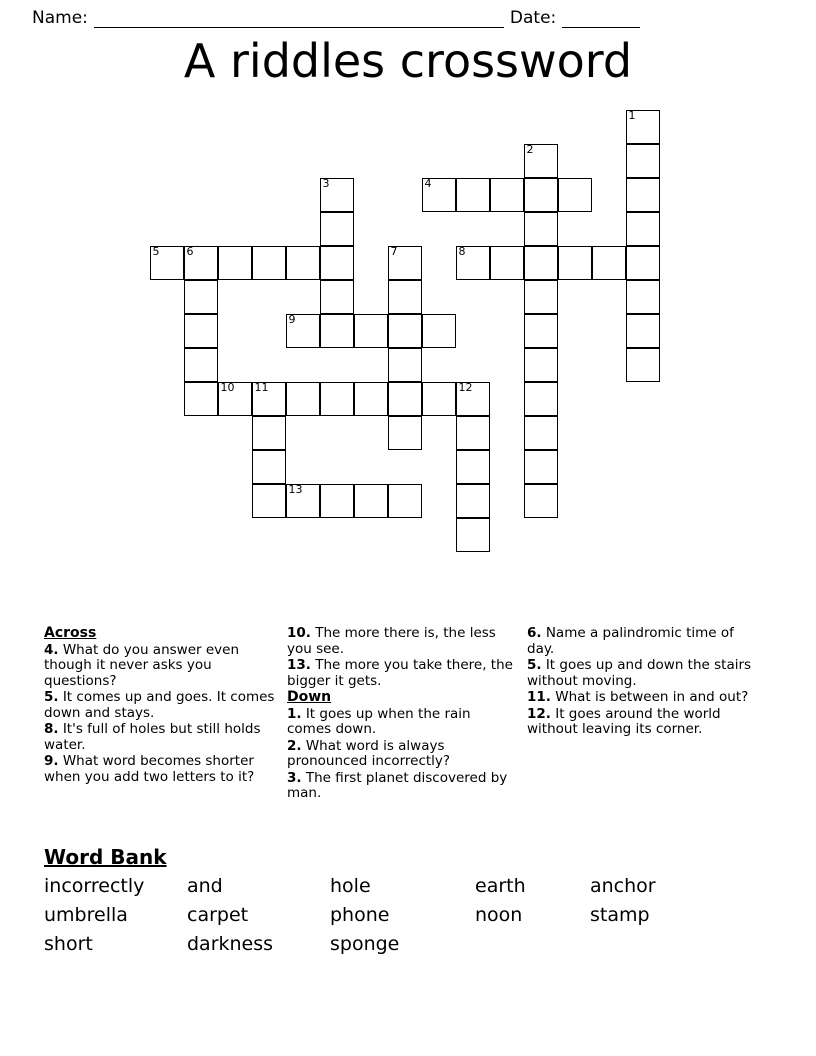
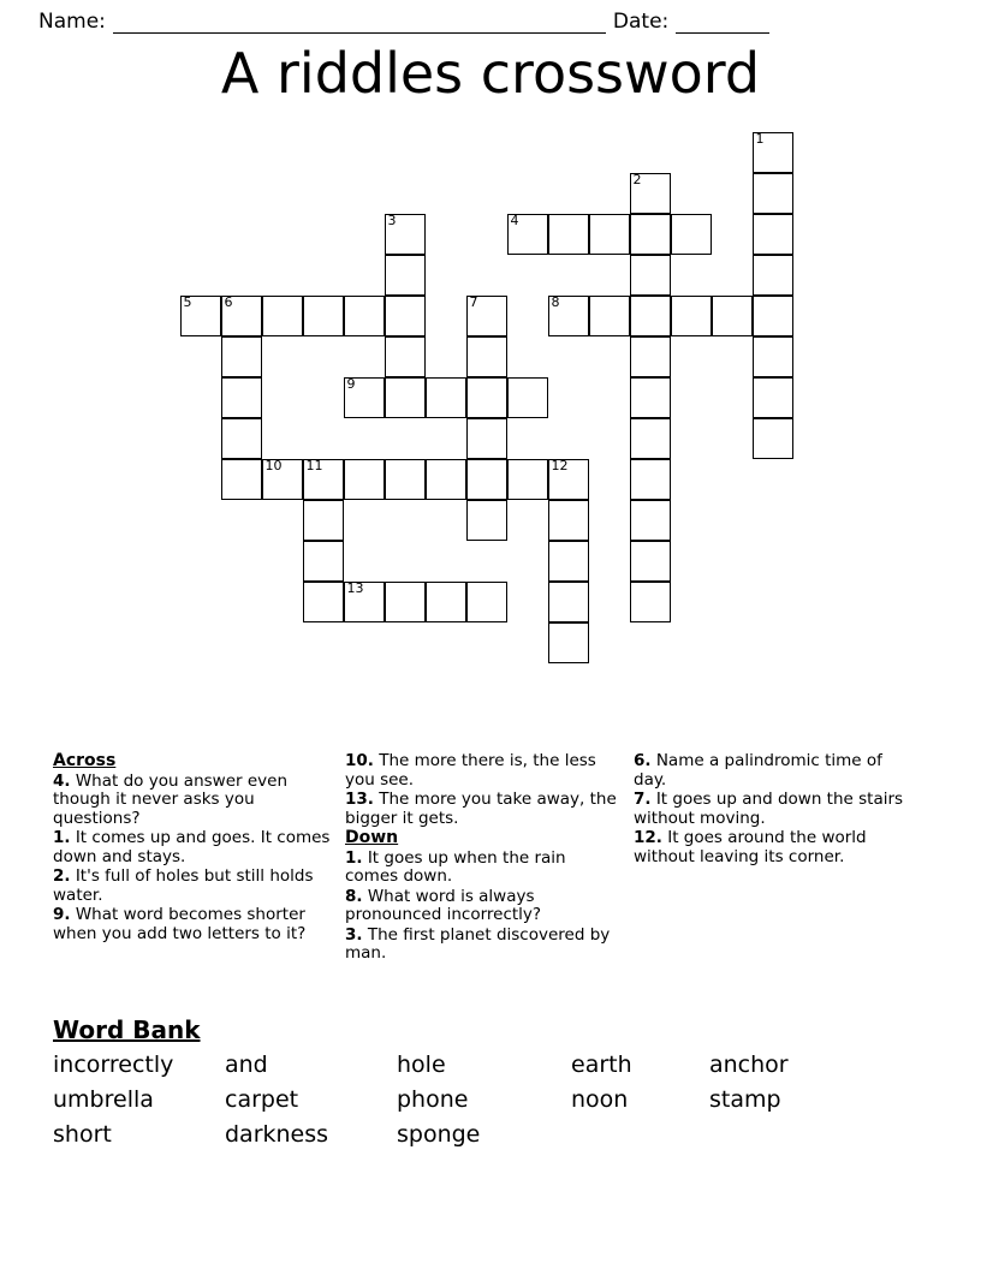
  Name:
  Date:
  A riddles crossword
  1
  2
  3
  4
  5
  6
  7
  8
  9
  10
  11
  12
  13
  Across
  4. What do you answer even though it never asks you questions?
- 5. It comes up and goes. It comes down and stays.
+ 1. It comes up and goes. It comes down and stays.
- 8. It's full of holes but still holds water.
+ 2. It's full of holes but still holds water.
  9. What word becomes shorter when you add two letters to it?
  10. The more there is, the less you see.
- 13. The more you take there, the bigger it gets.
+ 13. The more you take away, the bigger it gets.
  Down
  1. It goes up when the rain comes down.
- 2. What word is always pronounced incorrectly?
+ 8. What word is always pronounced incorrectly?
  3. The first planet discovered by man.
  6. Name a palindromic time of day.
- 5. It goes up and down the stairs without moving.
+ 7. It goes up and down the stairs without moving.
- 11. What is between in and out?
  12. It goes around the world without leaving its corner.
  Word Bank
  incorrectly
  and
  hole
  earth
  anchor
  umbrella
  carpet
  phone
  noon
  stamp
  short
  darkness
  sponge
